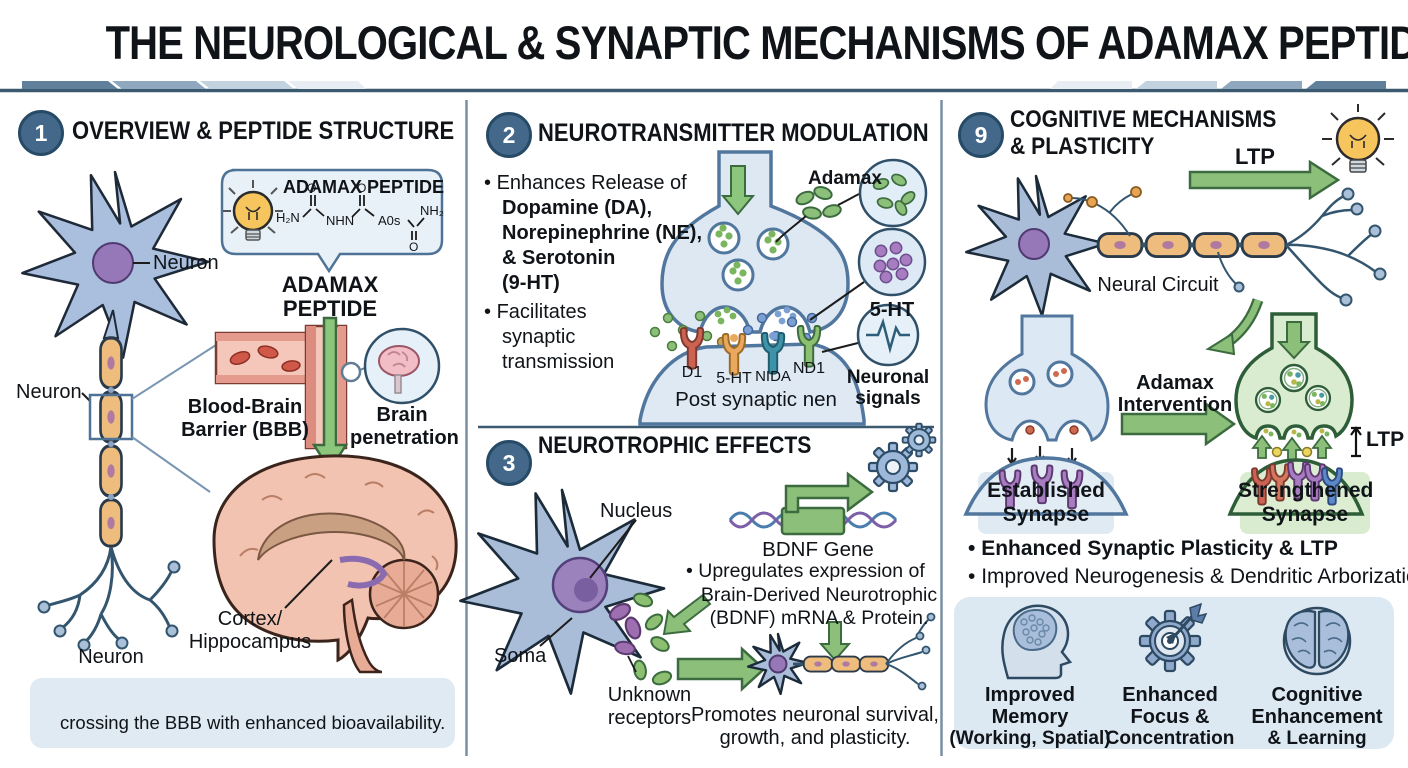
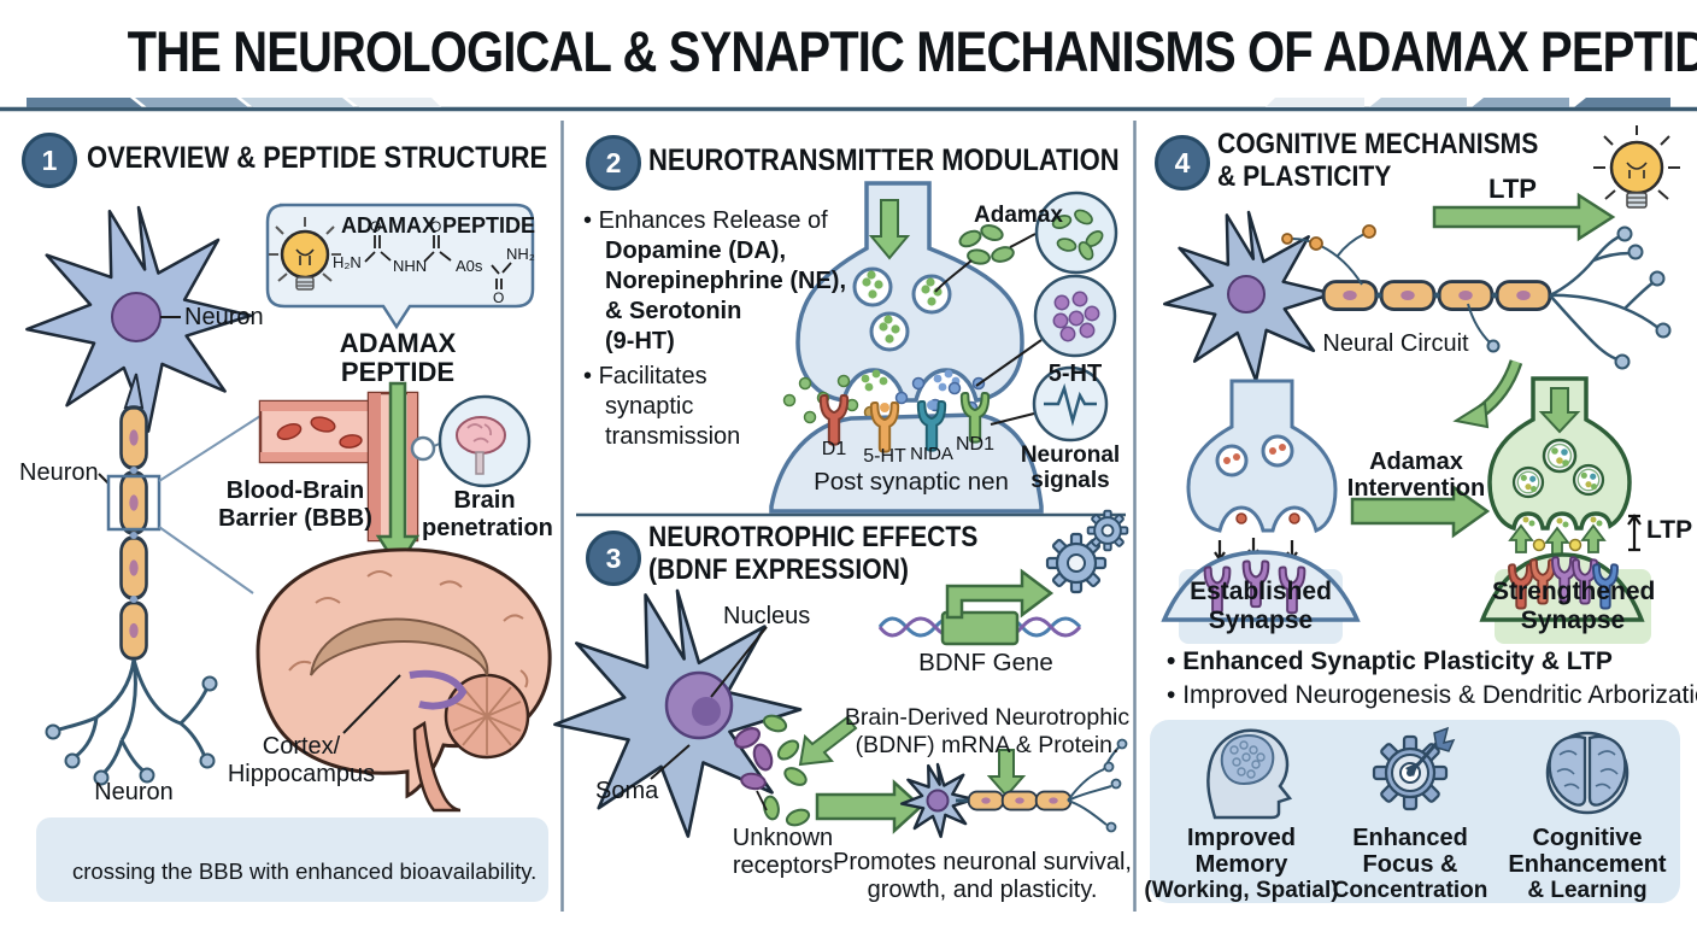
  THE NEUROLOGICAL & SYNAPTIC MECHANISMS OF ADAMAX PEPTID
  1
  OVERVIEW & PEPTIDE STRUCTURE
  ADAMAX PEPTIDE
  H₂N
  O
  NHN
  O
  A0s
  NH₂
  O
  ADAMAX
  PEPTIDE
  Neuron
  Neuron
  Blood-Brain
  Barrier (BBB)
  Brain
  penetration
  Cortex/
  Hippocampus
  Neuron
  crossing the BBB with enhanced bioavailability.
  2
  NEUROTRANSMITTER MODULATION
  Enhances Release of
  Dopamine (DA),
  Norepinephrine (NE),
  & Serotonin
  (9-HT)
  Facilitates
  synaptic
  transmission
  Adamax
  D1
  5-HT
  NIDA
  ND1
  Post synaptic nen
  5-HT
  Neuronal
  signals
  3
  NEUROTROPHIC EFFECTS
+ (BDNF EXPRESSION)
  Nucleus
  Soma
  Unknown
  receptors
  BDNF Gene
- Upregulates expression of
  Brain-Derived Neurotrophic
  (BDNF) mRNA & Protein.
  Promotes neuronal survival,
  growth, and plasticity.
- 9
+ 4
  COGNITIVE MECHANISMS
  & PLASTICITY
  LTP
  Neural Circuit
  Adamax
  Intervention
  Established
  Synapse
  Strengthened
  Synapse
  LTP
  Enhanced Synaptic Plasticity & LTP
  Improved Neurogenesis & Dendritic Arborizati
  Improved
  Memory
  (Working, Spatial)
  Enhanced
  Focus &
  Concentration
  Cognitive
  Enhancement
  & Learning
